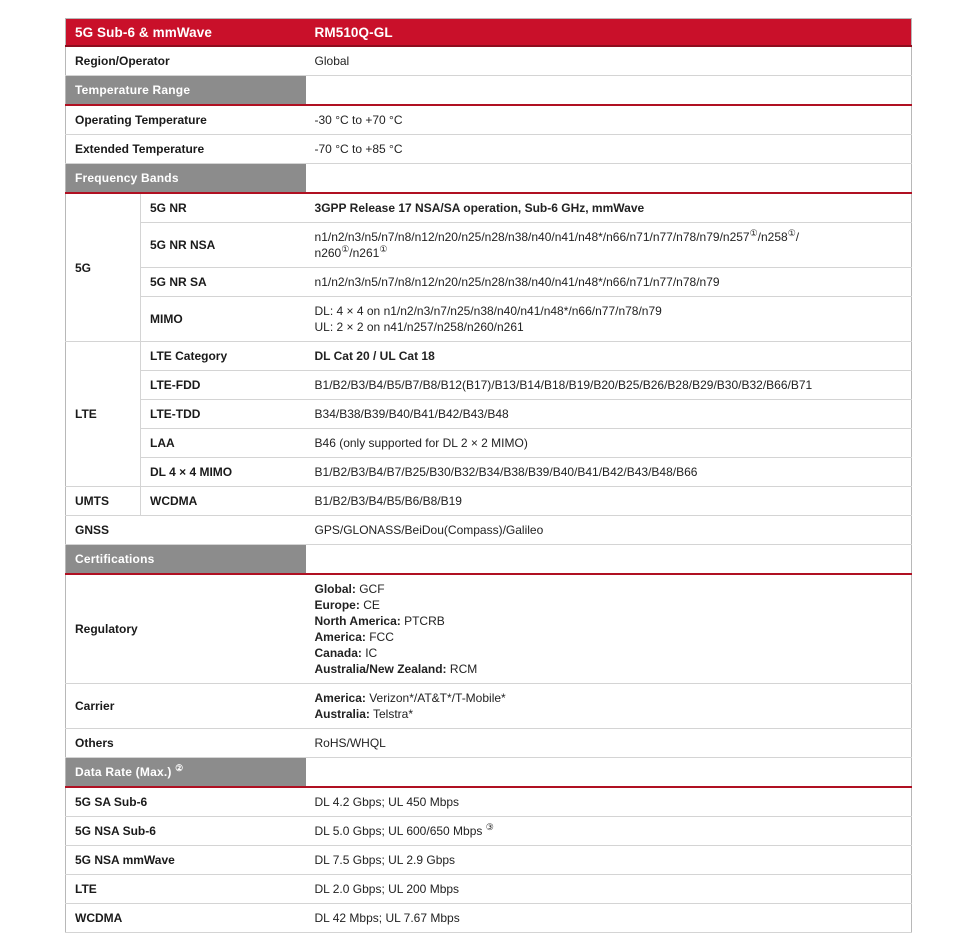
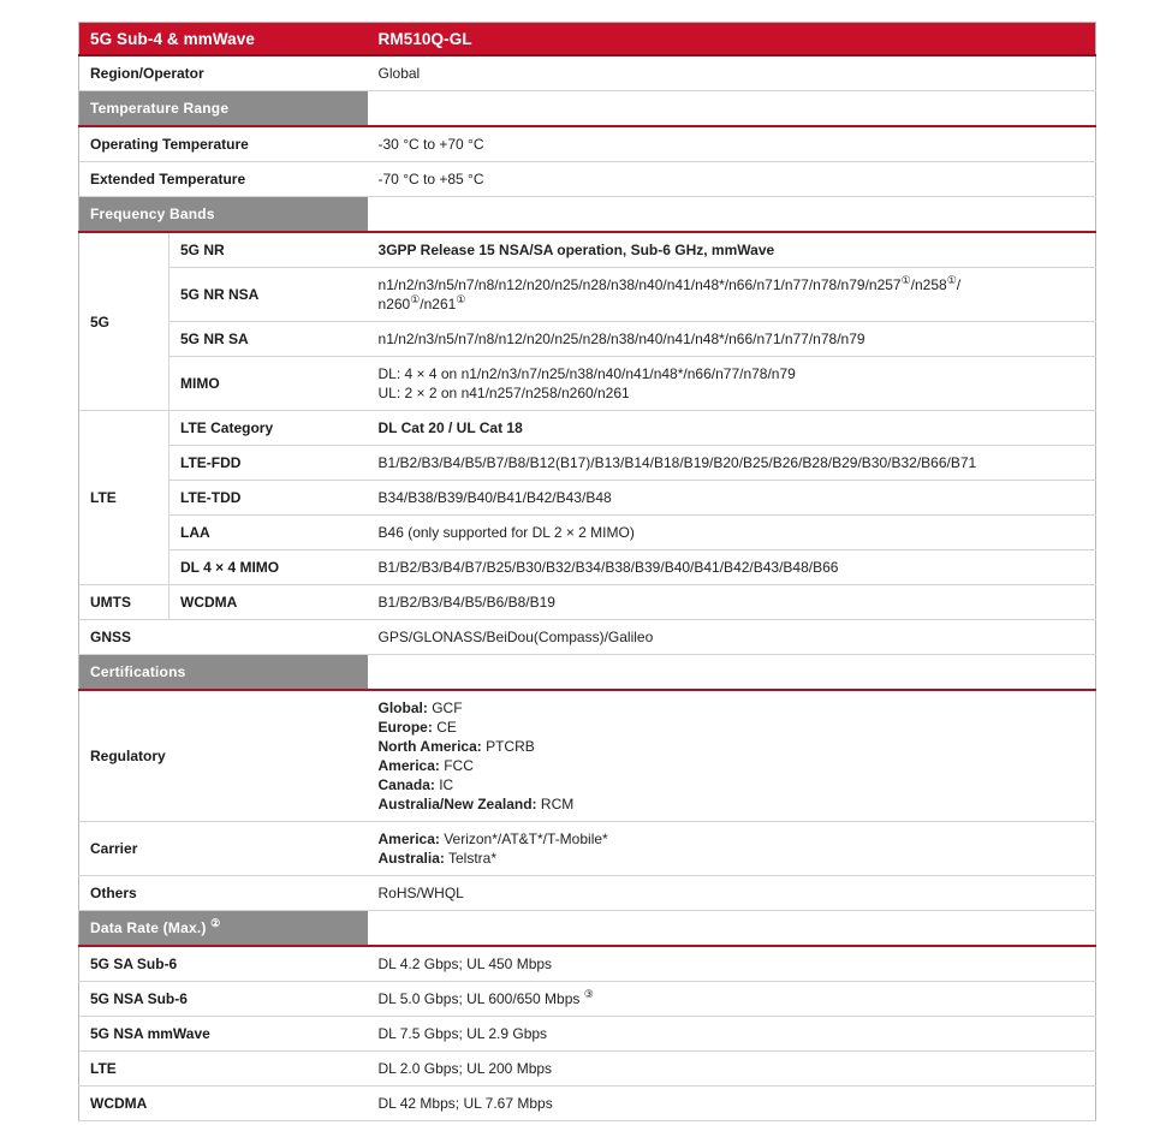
- 5G Sub-6 & mmWave	RM510Q-GL
+ 5G Sub-4 & mmWave	RM510Q-GL
  Region/Operator	Global
  Temperature Range
  Operating Temperature	-30 °C to +70 °C
  Extended Temperature	-70 °C to +85 °C
  Frequency Bands
- 5G	5G NR	3GPP Release 17 NSA/SA operation, Sub-6 GHz, mmWave
+ 5G	5G NR	3GPP Release 15 NSA/SA operation, Sub-6 GHz, mmWave
  5G NR NSA	n1/n2/n3/n5/n7/n8/n12/n20/n25/n28/n38/n40/n41/n48*/n66/n71/n77/n78/n79/n257①/n258①/n260①/n261①
  5G NR SA	n1/n2/n3/n5/n7/n8/n12/n20/n25/n28/n38/n40/n41/n48*/n66/n71/n77/n78/n79
  MIMO	DL: 4 × 4 on n1/n2/n3/n7/n25/n38/n40/n41/n48*/n66/n77/n78/n79UL: 2 × 2 on n41/n257/n258/n260/n261
  LTE	LTE Category	DL Cat 20 / UL Cat 18
  LTE-FDD	B1/B2/B3/B4/B5/B7/B8/B12(B17)/B13/B14/B18/B19/B20/B25/B26/B28/B29/B30/B32/B66/B71
  LTE-TDD	B34/B38/B39/B40/B41/B42/B43/B48
  LAA	B46 (only supported for DL 2 × 2 MIMO)
  DL 4 × 4 MIMO	B1/B2/B3/B4/B7/B25/B30/B32/B34/B38/B39/B40/B41/B42/B43/B48/B66
  UMTS	WCDMA	B1/B2/B3/B4/B5/B6/B8/B19
  GNSS	GPS/GLONASS/BeiDou(Compass)/Galileo
  Certifications
  Regulatory	Global: GCFEurope: CENorth America: PTCRBAmerica: FCCCanada: ICAustralia/New Zealand: RCM
  Carrier	America: Verizon*/AT&T*/T-Mobile*Australia: Telstra*
  Others	RoHS/WHQL
  Data Rate (Max.) ②
  5G SA Sub-6	DL 4.2 Gbps; UL 450 Mbps
  5G NSA Sub-6	DL 5.0 Gbps; UL 600/650 Mbps ③
  5G NSA mmWave	DL 7.5 Gbps; UL 2.9 Gbps
  LTE	DL 2.0 Gbps; UL 200 Mbps
  WCDMA	DL 42 Mbps; UL 7.67 Mbps
